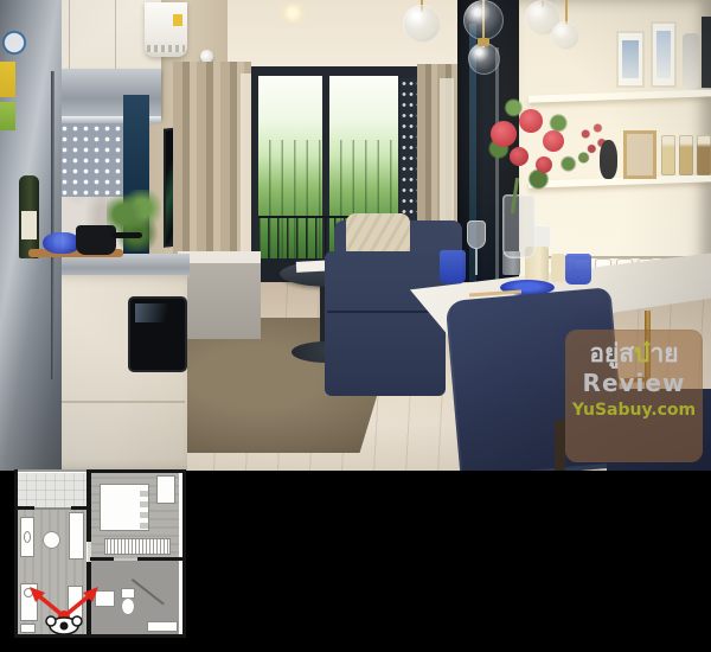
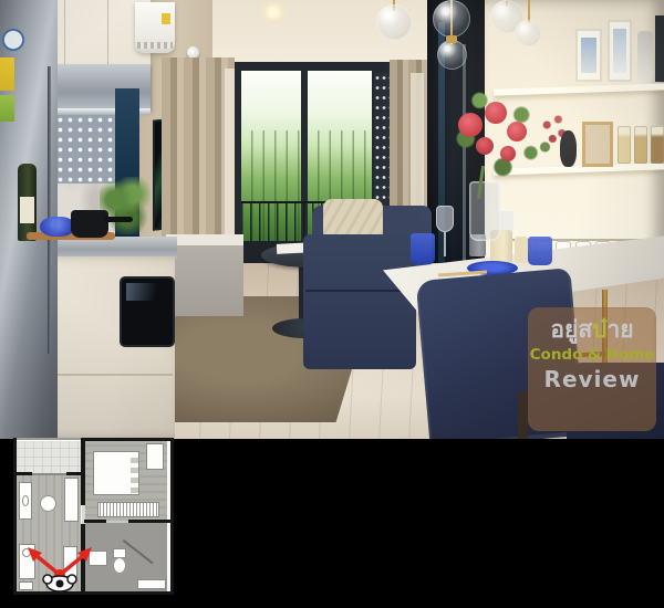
  อยู่สบ๋าย
+ Condo & Home
  Review
- YuSabuy.com
